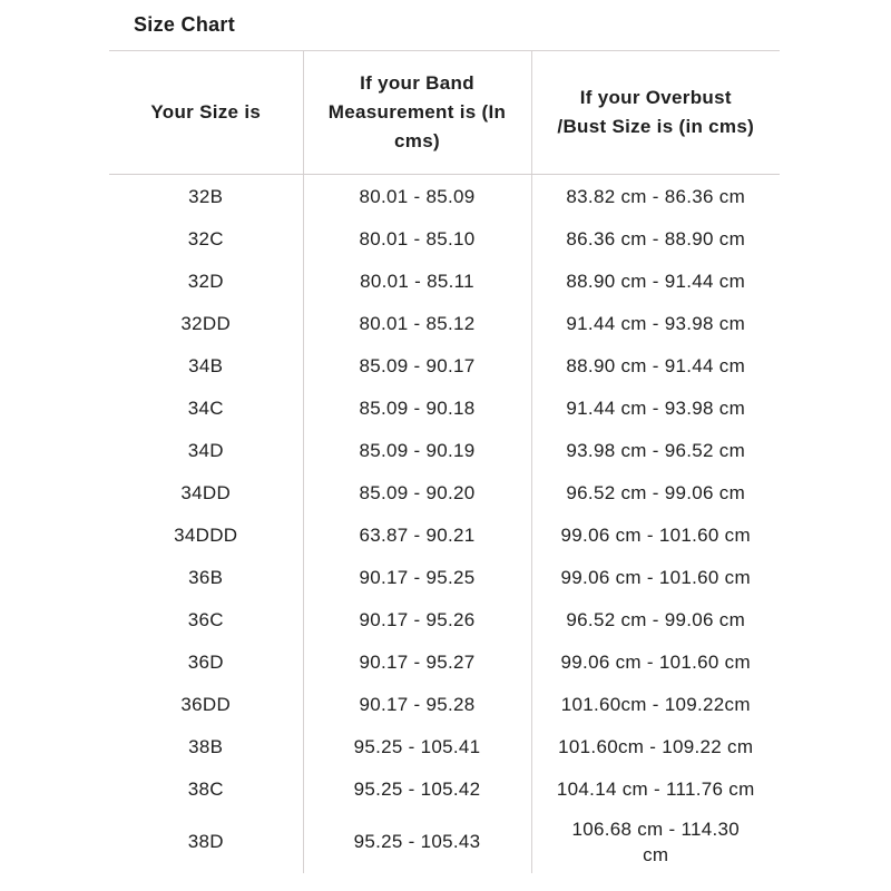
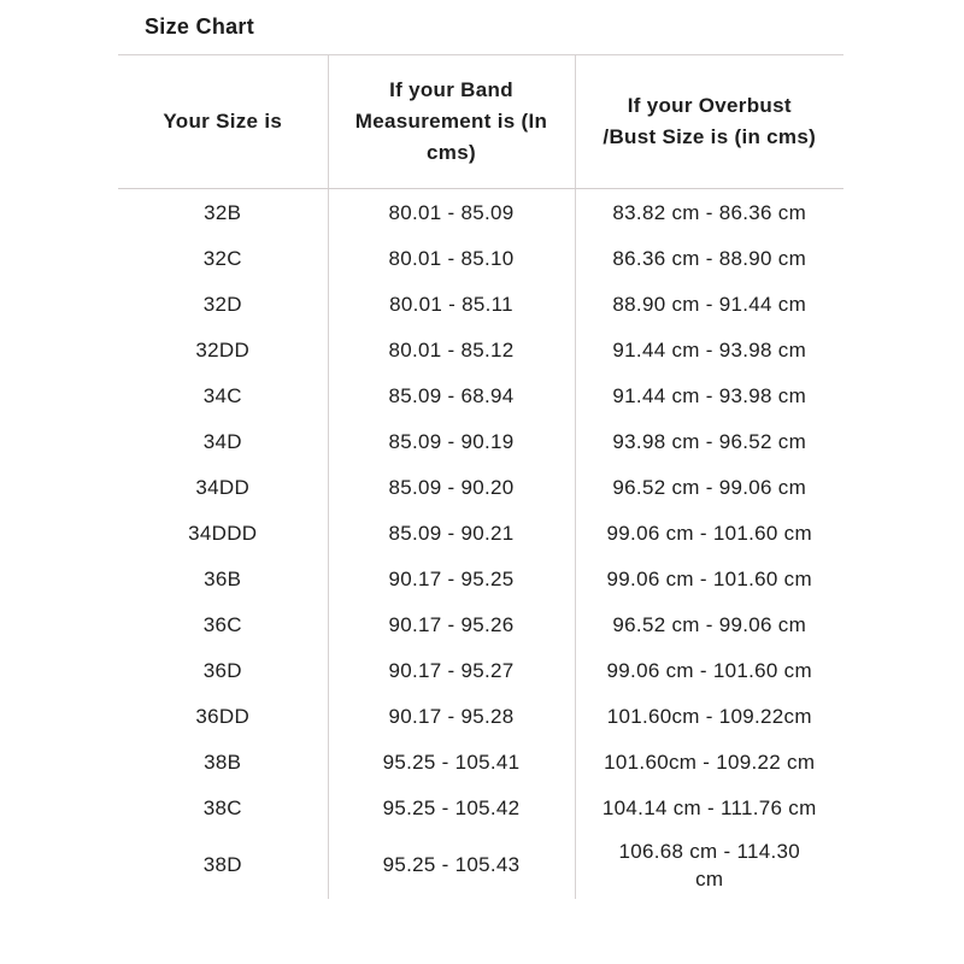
  Size Chart
  Your Size is	If your Band Measurement is (In cms)	If your Overbust /Bust Size is (in cms)
  32B	80.01 - 85.09	83.82 cm - 86.36 cm
  32C	80.01 - 85.10	86.36 cm - 88.90 cm
  32D	80.01 - 85.11	88.90 cm - 91.44 cm
  32DD	80.01 - 85.12	91.44 cm - 93.98 cm
- 34B	85.09 - 90.17	88.90 cm - 91.44 cm
- 34C	85.09 - 90.18	91.44 cm - 93.98 cm
+ 34C	85.09 - 68.94	91.44 cm - 93.98 cm
  34D	85.09 - 90.19	93.98 cm - 96.52 cm
  34DD	85.09 - 90.20	96.52 cm - 99.06 cm
- 34DDD	63.87 - 90.21	99.06 cm - 101.60 cm
+ 34DDD	85.09 - 90.21	99.06 cm - 101.60 cm
  36B	90.17 - 95.25	99.06 cm - 101.60 cm
  36C	90.17 - 95.26	96.52 cm - 99.06 cm
  36D	90.17 - 95.27	99.06 cm - 101.60 cm
  36DD	90.17 - 95.28	101.60cm - 109.22cm
  38B	95.25 - 105.41	101.60cm - 109.22 cm
  38C	95.25 - 105.42	104.14 cm - 111.76 cm
  38D	95.25 - 105.43	106.68 cm - 114.30 cm
